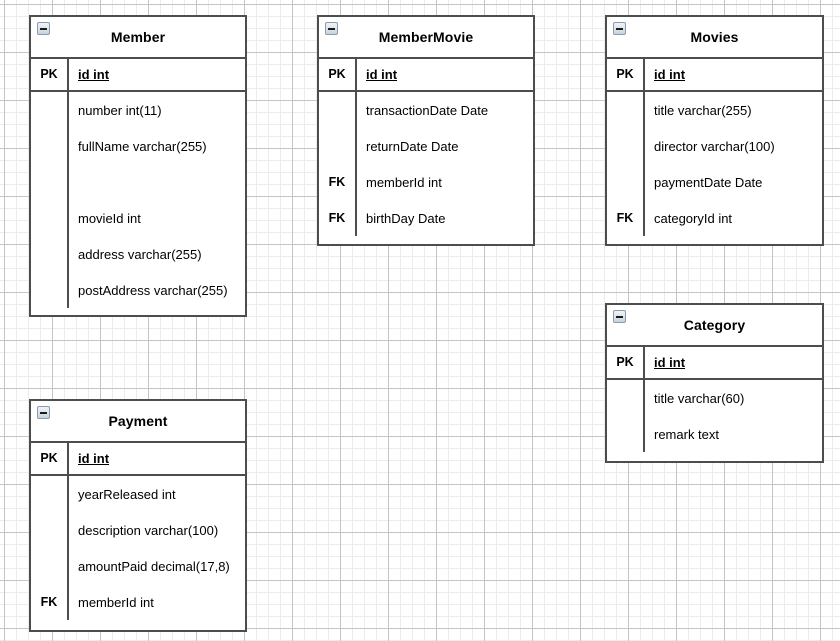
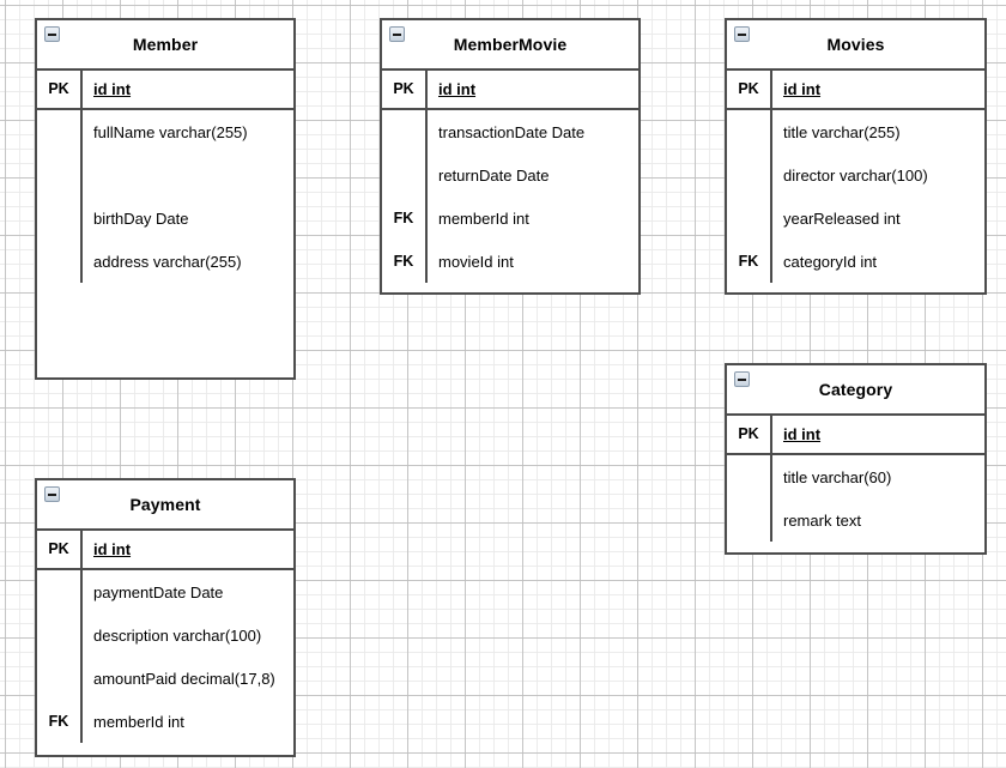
  Member
  PK
  id int
- number int(11)
  fullName varchar(255)
- movieId int
+ birthDay Date
  address varchar(255)
- postAddress varchar(255)
  MemberMovie
  PK
  id int
  transactionDate Date
  returnDate Date
  FK
  memberId int
  FK
- birthDay Date
+ movieId int
  Movies
  PK
  id int
  title varchar(255)
  director varchar(100)
- paymentDate Date
+ yearReleased int
  FK
  categoryId int
  Category
  PK
  id int
  title varchar(60)
  remark text
  Payment
  PK
  id int
- yearReleased int
+ paymentDate Date
  description varchar(100)
  amountPaid decimal(17,8)
  FK
  memberId int
